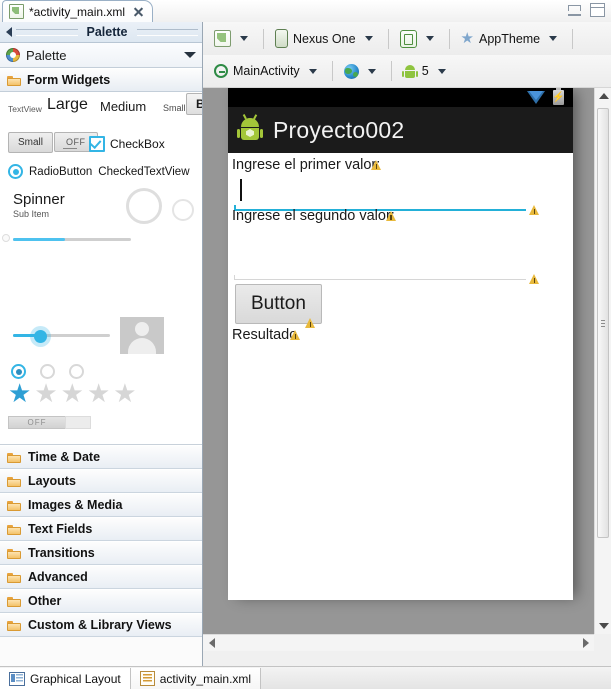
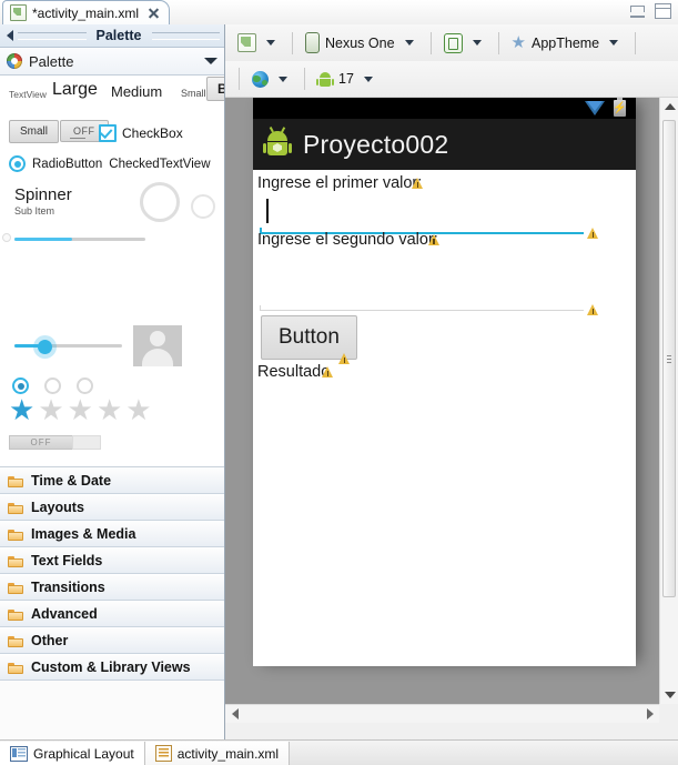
  *activity_main.xml
  Palette
  Palette
- Form Widgets
  TextView
  Large
  Medium
  Small
  Small
  OFF
  CheckBox
  RadioButton
  CheckedTextView
  Spinner
  Sub Item
  ★
  ★
  ★
  ★
  ★
  OFF
  Time & Date
  Layouts
  Images & Media
  Text Fields
  Transitions
  Advanced
  Other
  Custom & Library Views
  Nexus One
  ★
  AppTheme
- MainActivity
- 5
+ 17
  Proyecto002
  Ingrese el primer valo
  Ingrese el segundo valo
  Button
  Resultad
  Graphical Layout
  activity_main.xml
